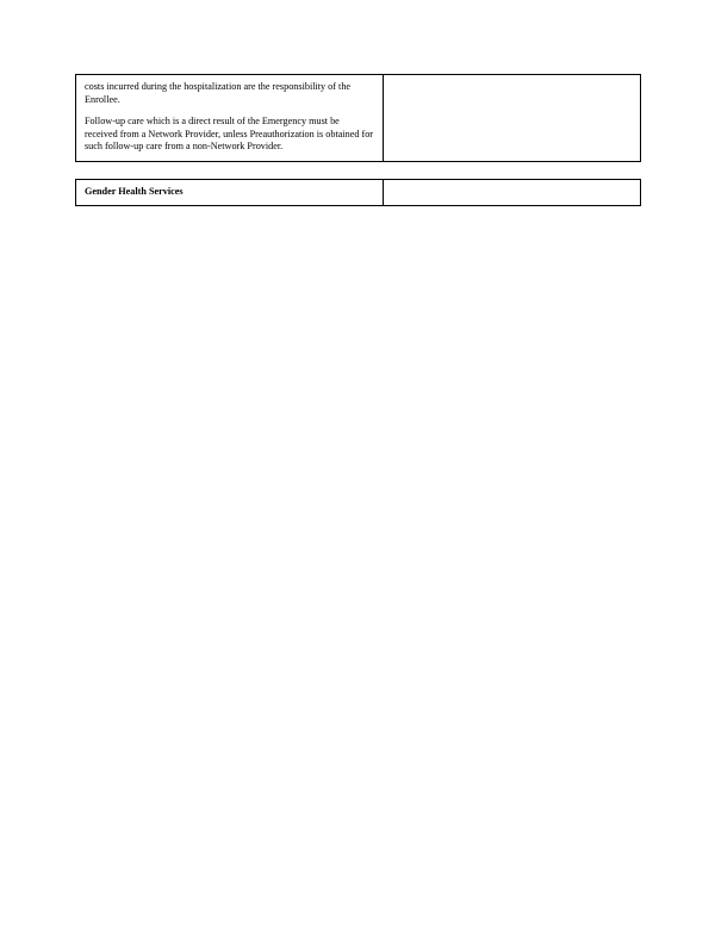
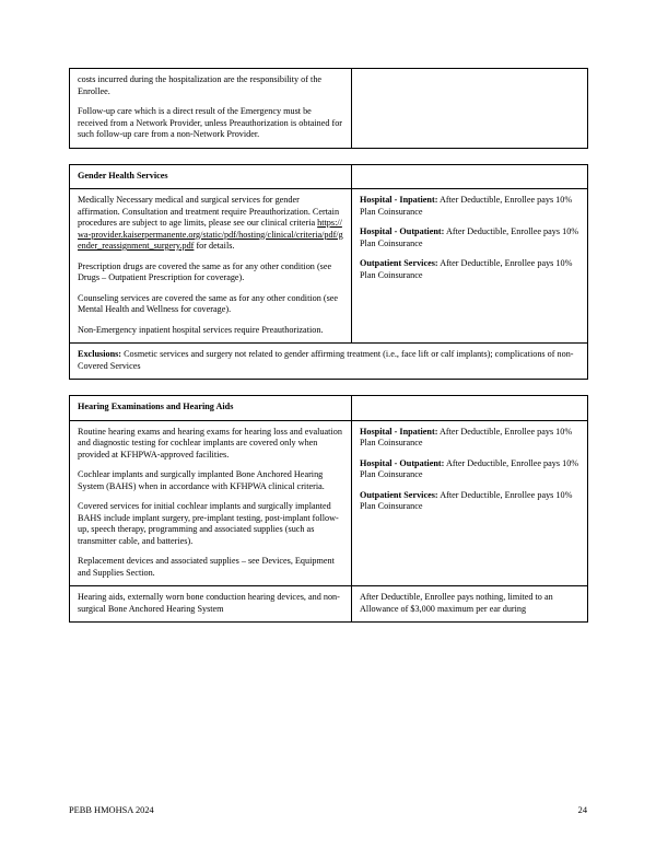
  costs incurred during the hospitalization are the responsibility of the Enrollee. Follow-up care which is a direct result of the Emergency must be received from a Network Provider, unless Preauthorization is obtained for such follow-up care from a non-Network Provider.
  Gender Health Services
+ Medically Necessary medical and surgical services for gender affirmation. Consultation and treatment require Preauthorization. Certain procedures are subject to age limits, please see our clinical criteria https://wa-provider.kaiserpermanente.org/static/pdf/hosting/clinical/criteria/pdf/gender_reassignment_surgery.pdf for details. Prescription drugs are covered the same as for any other condition (see Drugs – Outpatient Prescription for coverage). Counseling services are covered the same as for any other condition (see Mental Health and Wellness for coverage). Non-Emergency inpatient hospital services require Preauthorization.	Hospital - Inpatient: After Deductible, Enrollee pays 10% Plan Coinsurance Hospital - Outpatient: After Deductible, Enrollee pays 10% Plan Coinsurance Outpatient Services: After Deductible, Enrollee pays 10% Plan Coinsurance
+ Exclusions: Cosmetic services and surgery not related to gender affirming treatment (i.e., face lift or calf implants); complications of non-Covered Services
+ Hearing Examinations and Hearing Aids
+ Routine hearing exams and hearing exams for hearing loss and evaluation and diagnostic testing for cochlear implants are covered only when provided at KFHPWA-approved facilities. Cochlear implants and surgically implanted Bone Anchored Hearing System (BAHS) when in accordance with KFHPWA clinical criteria. Covered services for initial cochlear implants and surgically implanted BAHS include implant surgery, pre-implant testing, post-implant follow-up, speech therapy, programming and associated supplies (such as transmitter cable, and batteries). Replacement devices and associated supplies – see Devices, Equipment and Supplies Section.	Hospital - Inpatient: After Deductible, Enrollee pays 10% Plan Coinsurance Hospital - Outpatient: After Deductible, Enrollee pays 10% Plan Coinsurance Outpatient Services: After Deductible, Enrollee pays 10% Plan Coinsurance
+ Hearing aids, externally worn bone conduction hearing devices, and non-surgical Bone Anchored Hearing System	After Deductible, Enrollee pays nothing, limited to an Allowance of $3,000 maximum per ear during
+ PEBB HMOHSA 2024
+ 24
